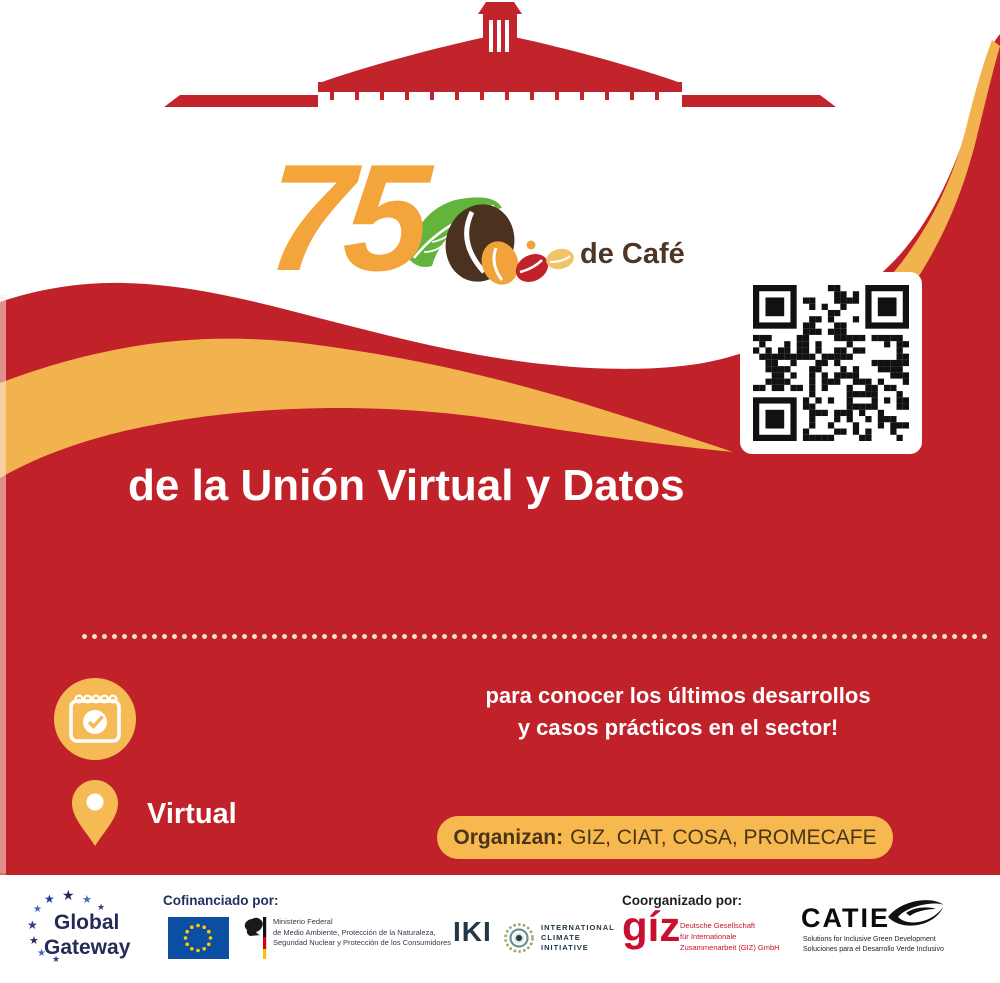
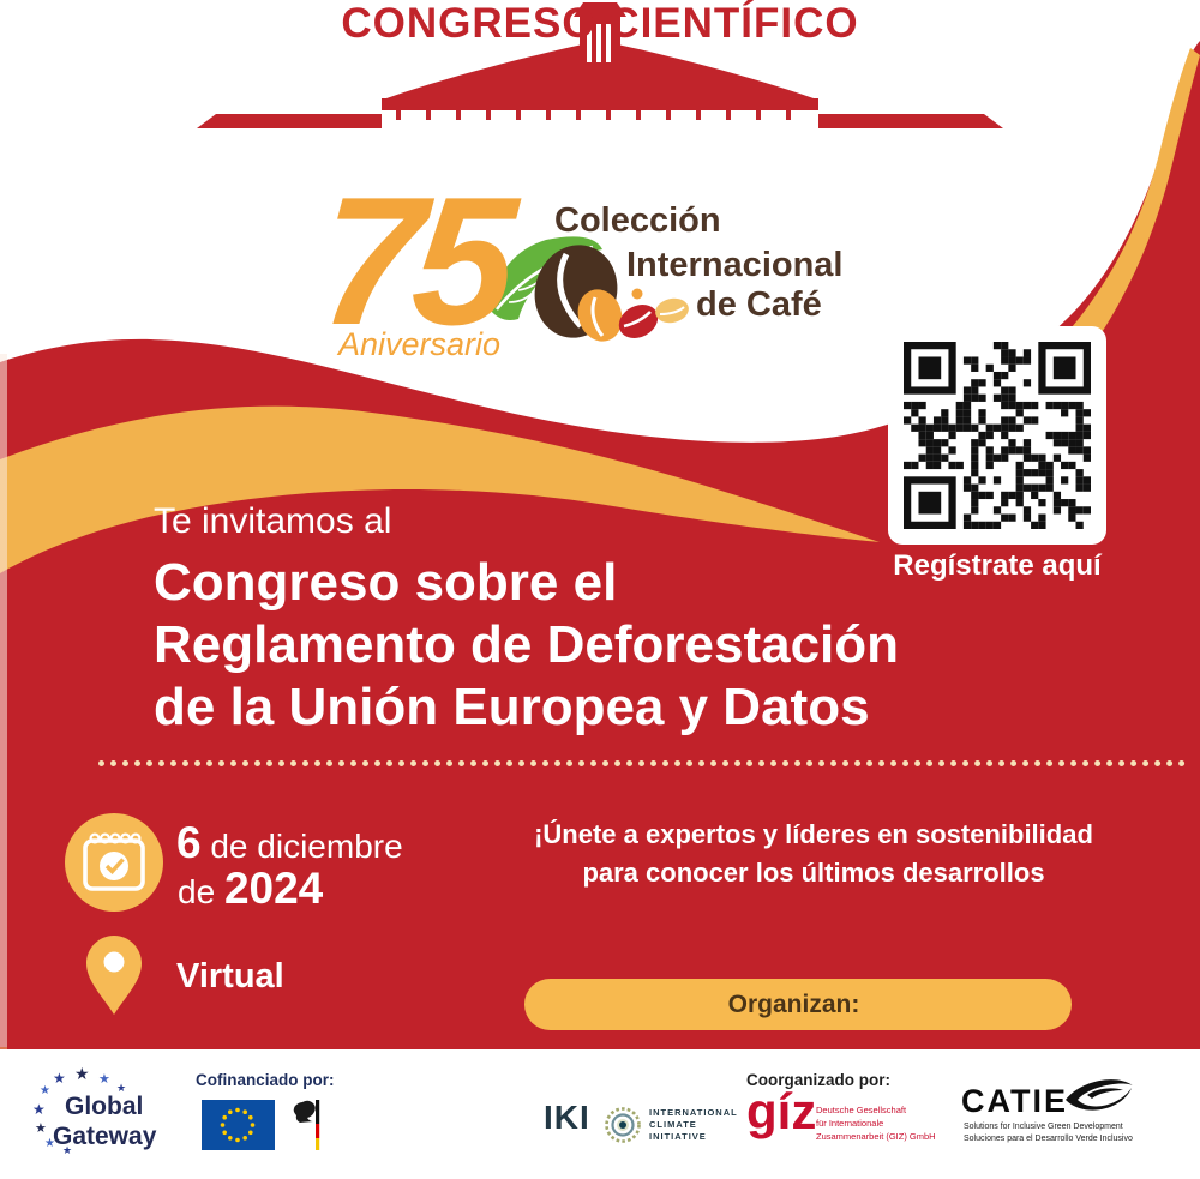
+ CONGRESO CIENTÍFICO
+ Aniversario
+ Colección
+ Internacional
  de Café
+ Regístrate aquí
+ Te invitamos al
+ Congreso sobre el
+ Reglamento de Deforestación
- de la Unión Virtual y Datos
+ de la Unión Europea y Datos
+ 6 de diciembre
+ de 2024
  Virtual
+ ¡Únete a expertos y líderes en sostenibilidad
  para conocer los últimos desarrollos
- y casos prácticos en el sector!
  Organizan:
- GIZ, CIAT, COSA, PROMECAFE
  ★
  ★
  ★
  ★
  ★
  ★
  ★
  ★
  ★
  Global
  Gateway
  Cofinanciado por:
- Ministerio Federal
- de Medio Ambiente, Protección de la Naturaleza,
- Seguridad Nuclear y Protección de los Consumidores
  IKI
  INTERNATIONAL
  CLIMATE
  INITIATIVE
  Coorganizado por:
  gíz
  Deutsche Gesellschaft
  für Internationale
  Zusammenarbeit (GIZ) GmbH
  CATIE
